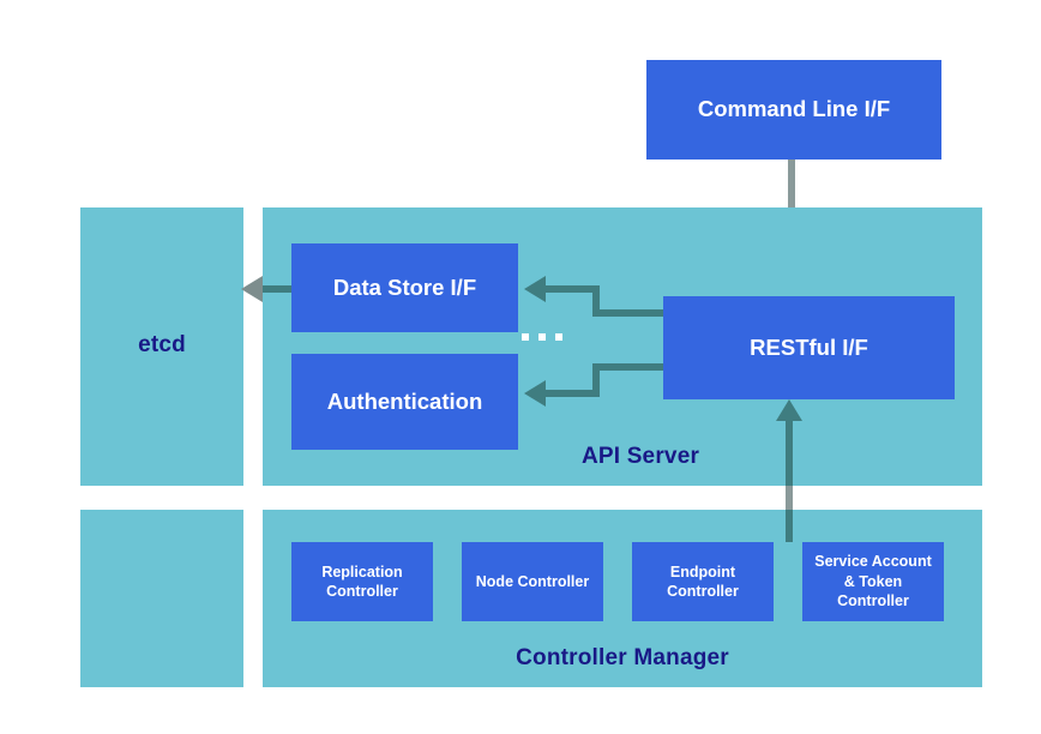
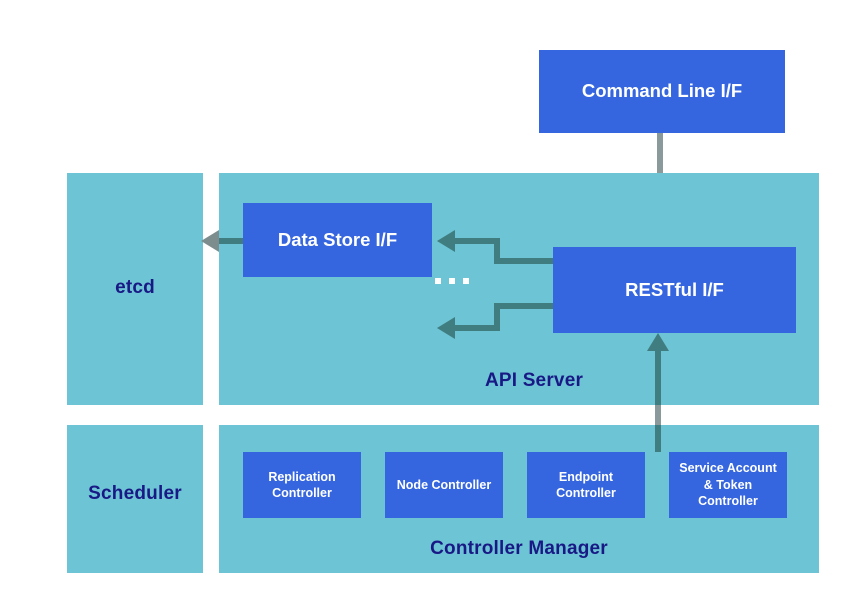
  Command Line I/F
  etcd
  Data Store I/F
- Authentication
  RESTful I/F
  API Server
+ Scheduler
  Replication
  Controller
  Node Controller
  Endpoint
  Controller
  Service Account
  & Token
  Controller
  Controller Manager
